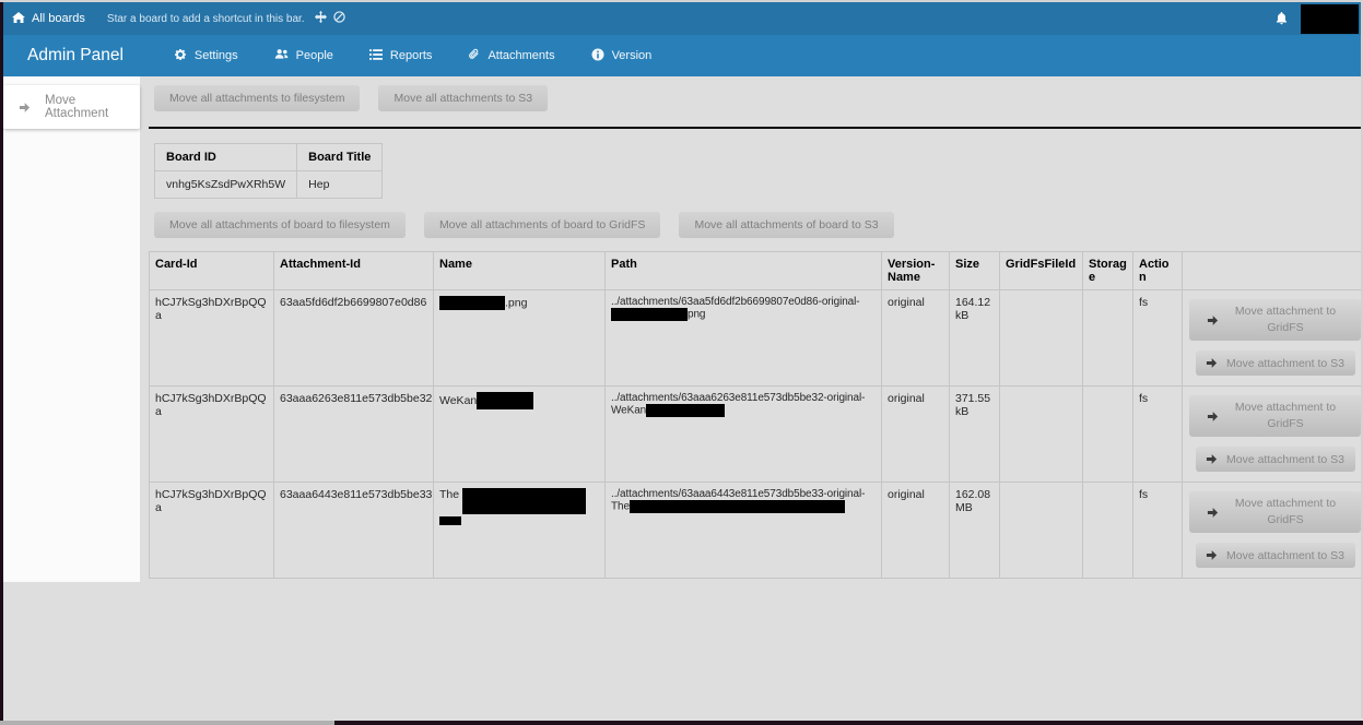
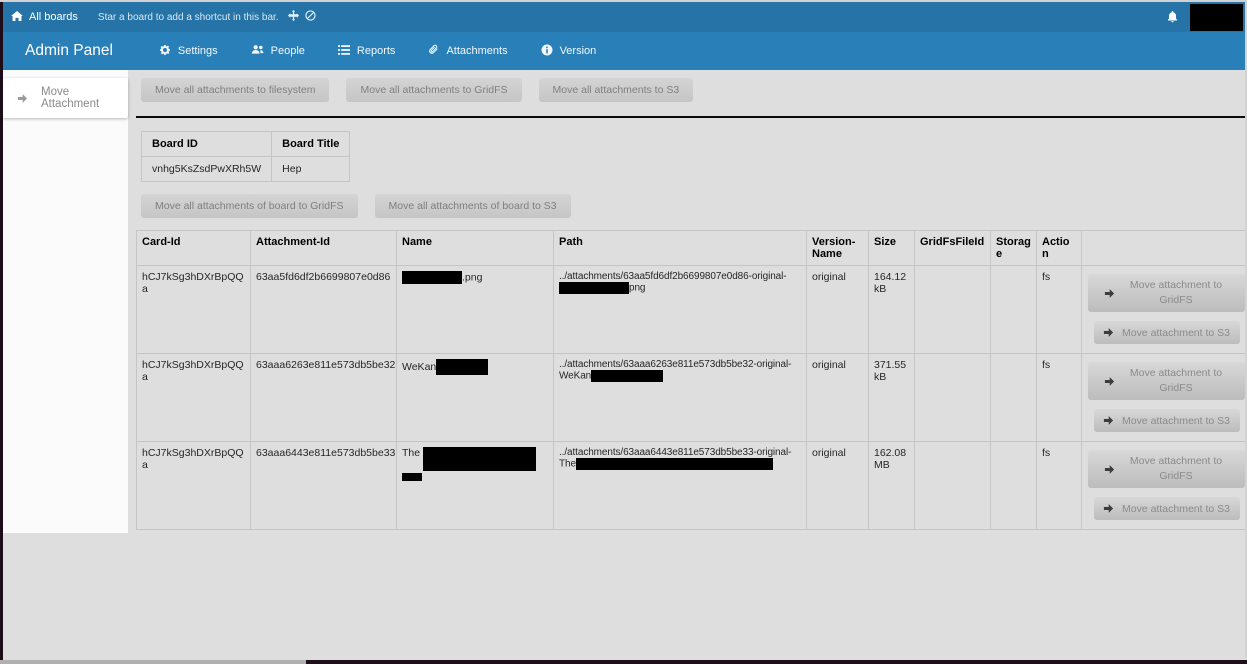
  All boards
  Star a board to add a shortcut in this bar.
  Admin Panel
  Settings
  People
  Reports
  Attachments
  Version
  Move Attachment
  Move all attachments to filesystem
+ Move all attachments to GridFS
  Move all attachments to S3
  Board ID	Board Title
  vnhg5KsZsdPwXRh5W	Hep
- Move all attachments of board to filesystem
  Move all attachments of board to GridFS
  Move all attachments of board to S3
  Card-Id	Attachment-Id	Name	Path	Version-Name	Size	GridFsFileId	Storage	Action
  hCJ7kSg3hDXrBpQQa	63aa5fd6df2b6699807e0d86	.png	../attachments/63aa5fd6df2b6699807e0d86-original- png	original	164.12 kB			fs	Move attachment to GridFS Move attachment to S3
  hCJ7kSg3hDXrBpQQa	63aaa6263e811e573db5be32	WeKan	../attachments/63aaa6263e811e573db5be32-original- WeKan	original	371.55 kB			fs	Move attachment to GridFS Move attachment to S3
  hCJ7kSg3hDXrBpQQa	63aaa6443e811e573db5be33	The	../attachments/63aaa6443e811e573db5be33-original- The	original	162.08 MB			fs	Move attachment to GridFS Move attachment to S3
